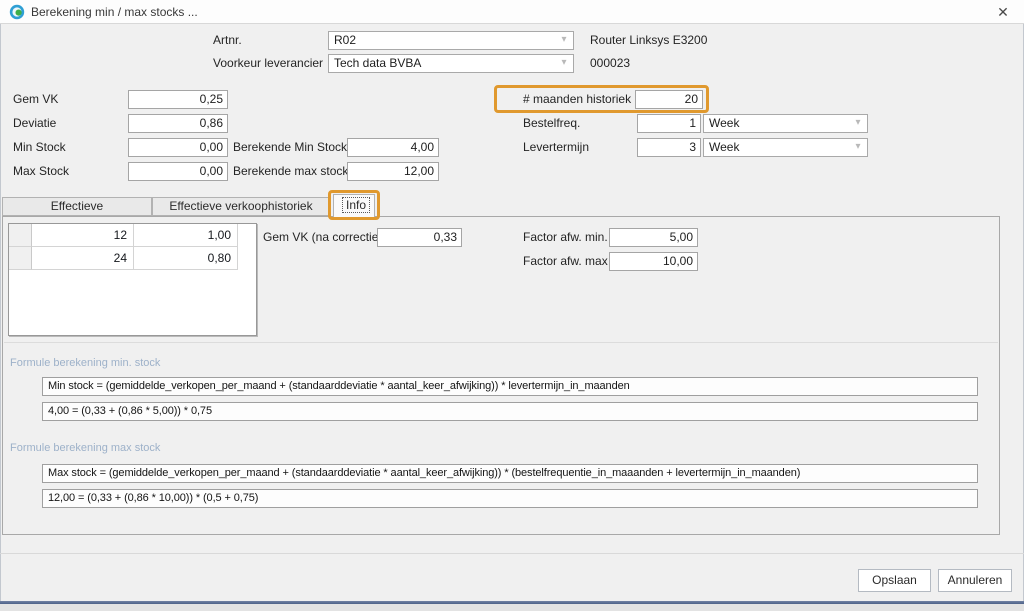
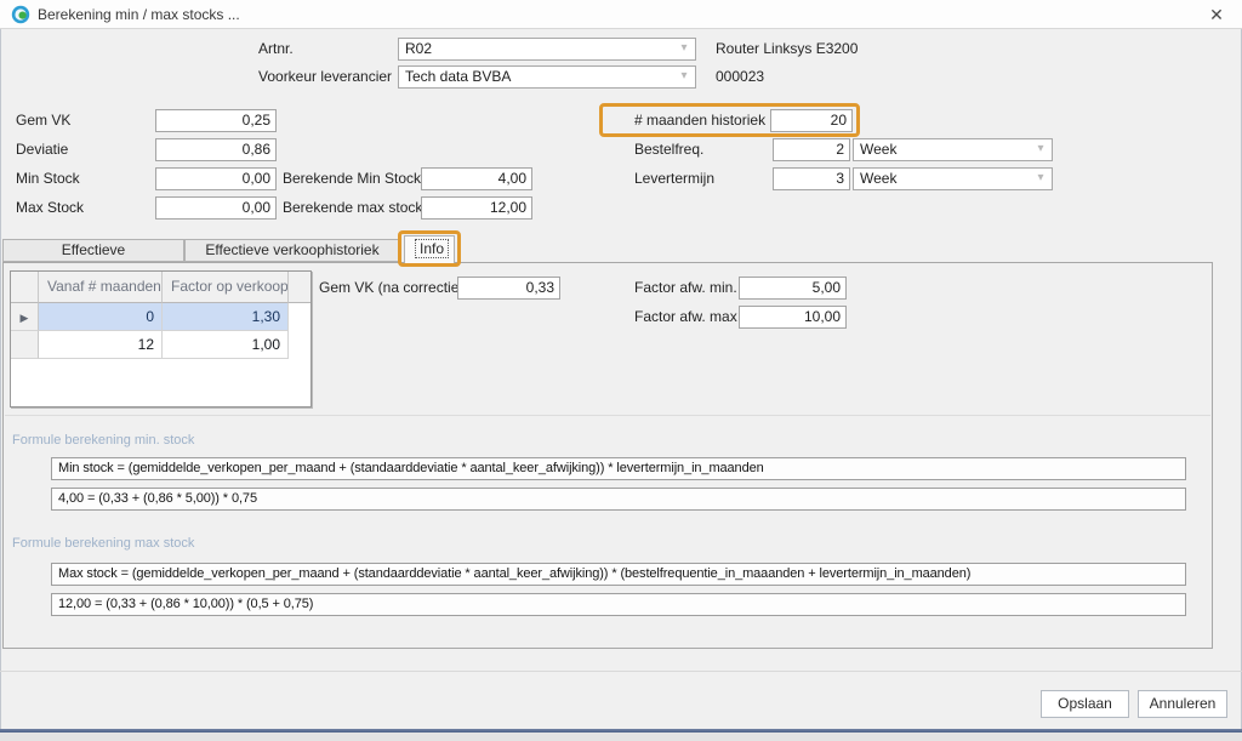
  Berekening min / max stocks ...
  ✕
  Artnr.
  R02
  ▾
  Router Linksys E3200
  Voorkeur leverancier
  Tech data BVBA
  ▾
  000023
  Gem VK
  0,25
  Deviatie
  0,86
  Min Stock
  0,00
  Berekende Min Stock
  4,00
  Max Stock
  0,00
  Berekende max stock
  12,00
  # maanden historiek
  20
  Bestelfreq.
- 1
+ 2
  Week
  ▾
  Levertermijn
  3
  Week
  ▾
  Effectieve verkoophistoriek
  Info
+ Vanaf # maanden
+ Factor op verkoop
+ ▶
+ 0
+ 1,30
  12
  1,00
- 24
- 0,80
  Gem VK (na correctie
  0,33
  Factor afw. min.
  5,00
  Factor afw. max
  10,00
  Formule berekening min. stock
  Min stock = (gemiddelde_verkopen_per_maand + (standaarddeviatie * aantal_keer_afwijking)) * levertermijn_in_maanden
  4,00 = (0,33 + (0,86 * 5,00)) * 0,75
  Formule berekening max stock
  Max stock = (gemiddelde_verkopen_per_maand + (standaarddeviatie * aantal_keer_afwijking)) * (bestelfrequentie_in_maaanden + levertermijn_in_maanden)
  12,00 = (0,33 + (0,86 * 10,00)) * (0,5 + 0,75)
  Opslaan
  Annuleren
